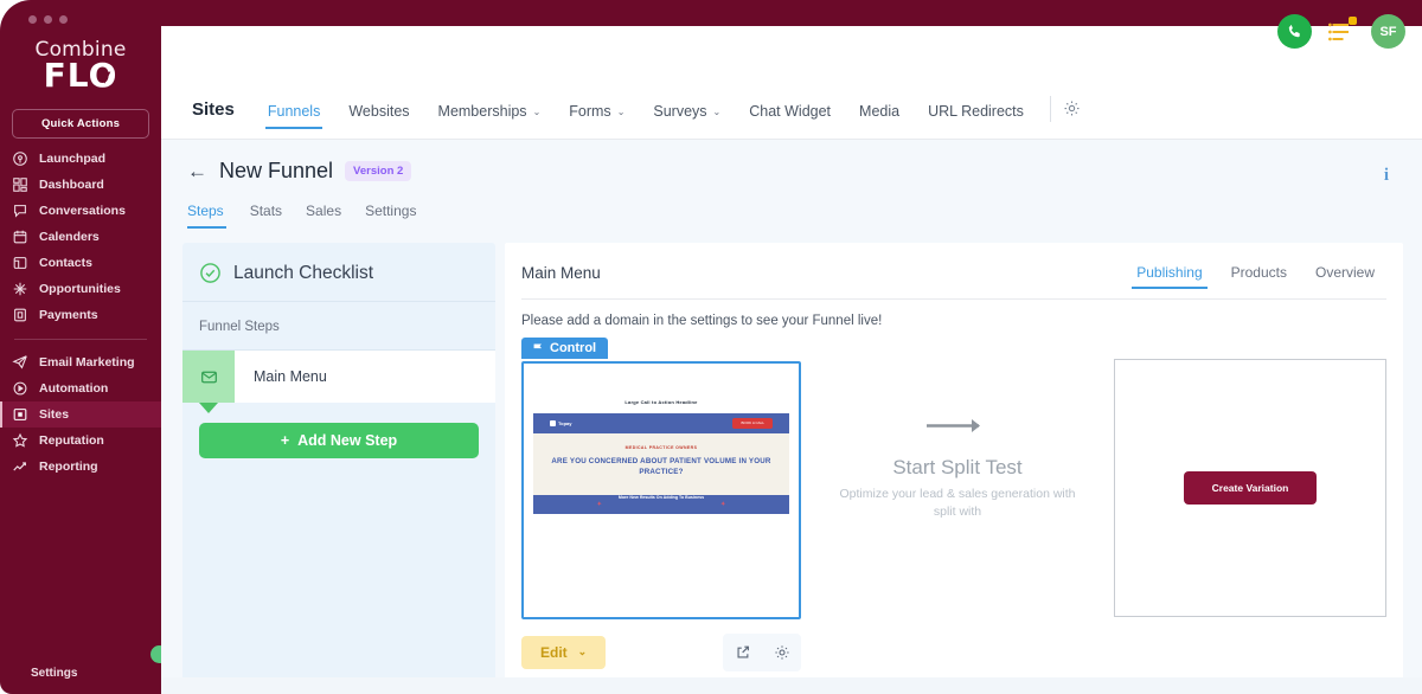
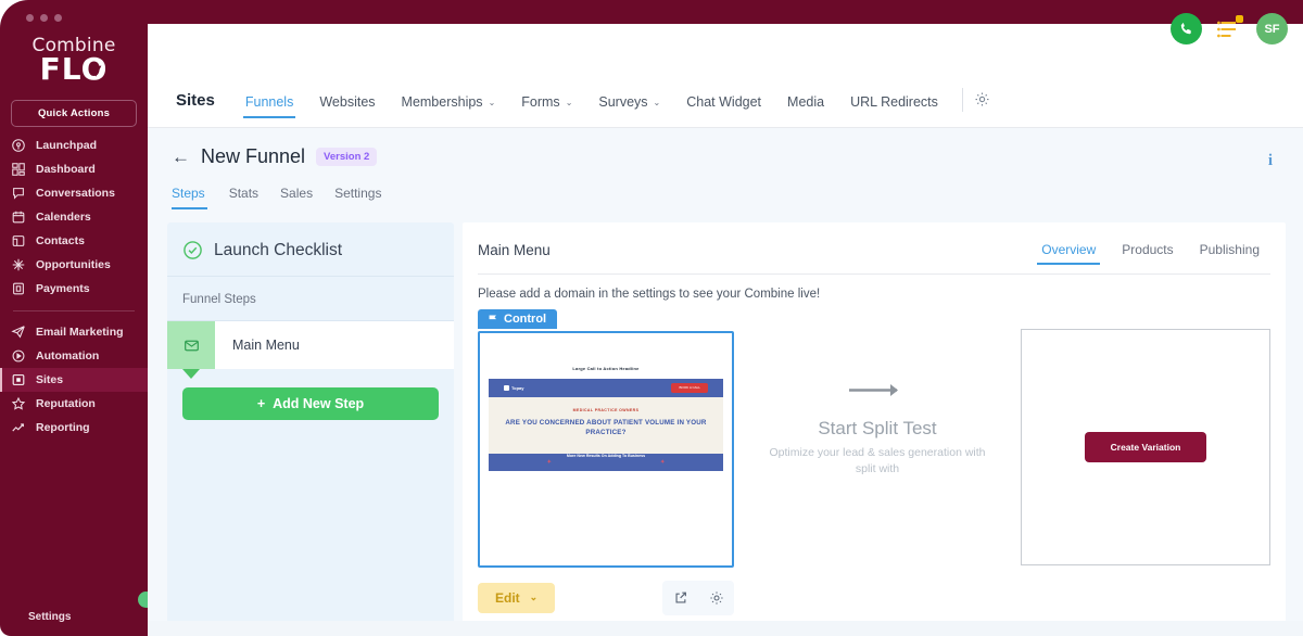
  Combine
  FLO
  ▼
  Quick Actions
  Launchpad
  Dashboard
  Conversations
  Calenders
  Contacts
  Opportunities
  Payments
  Email Marketing
  Automation
  Sites
  Reputation
  Reporting
  Settings
  SF
  Sites
  Funnels
  Websites
  Memberships
  ⌄
  Forms
  ⌄
  Surveys
  ⌄
  Chat Widget
  Media
  URL Redirects
  ←
  New Funnel
  Version 2
  i
  Steps
  Stats
  Sales
  Settings
  Launch Checklist
  Funnel Steps
  Main Menu
  +
  Add New Step
  Main Menu
- Publishing
+ Overview
  Products
- Overview
+ Publishing
- Please add a domain in the settings to see your Funnel live!
+ Please add a domain in the settings to see your Combine live!
  Control
  Edit
  ⌄
  Start Split Test
  Optimize your lead & sales generation with split with
  Create Variation
